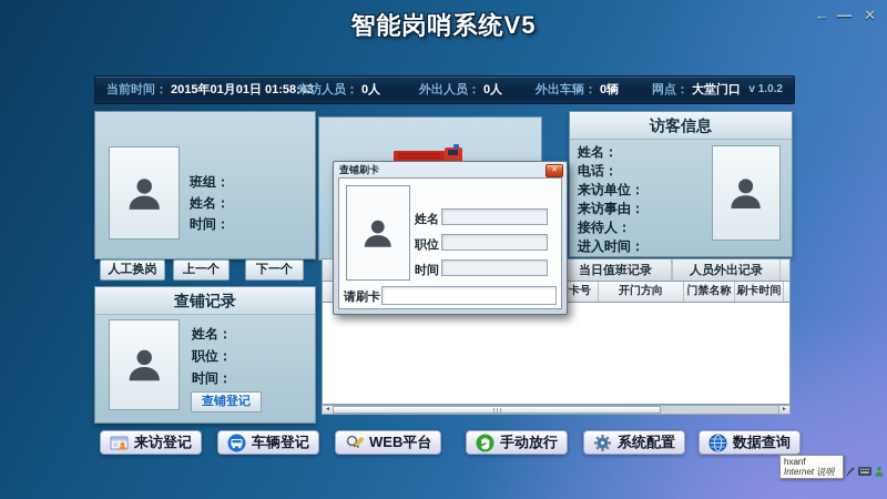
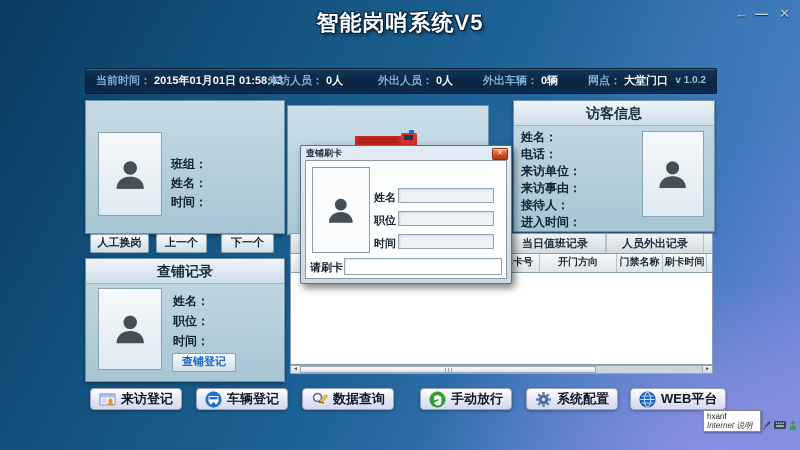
  智能岗哨系统V5
  ←
  —
  ✕
  当前时间： 2015年01月01日 01:58:43
  来访人员： 0人
  外出人员： 0人
  外出车辆： 0辆
  网点： 大堂门口
  v 1.0.2
  班组：
  姓名：
  时间：
  人工换岗
  上一个
  下一个
  查铺记录
  姓名：
  职位：
  时间：
  查铺登记
  访客信息
  姓名：
  电话：
  来访单位：
  来访事由：
  接待人：
  进入时间：
  当日值班记录
  人员外出记录
  开门方向
  门禁名称
  刷卡时间
  查铺刷卡
  请刷卡
  来访登记
  车辆登记
- WEB平台
+ 数据查询
  手动放行
  系统配置
- 数据查询
+ WEB平台
  hxanf
  Internet 说明
